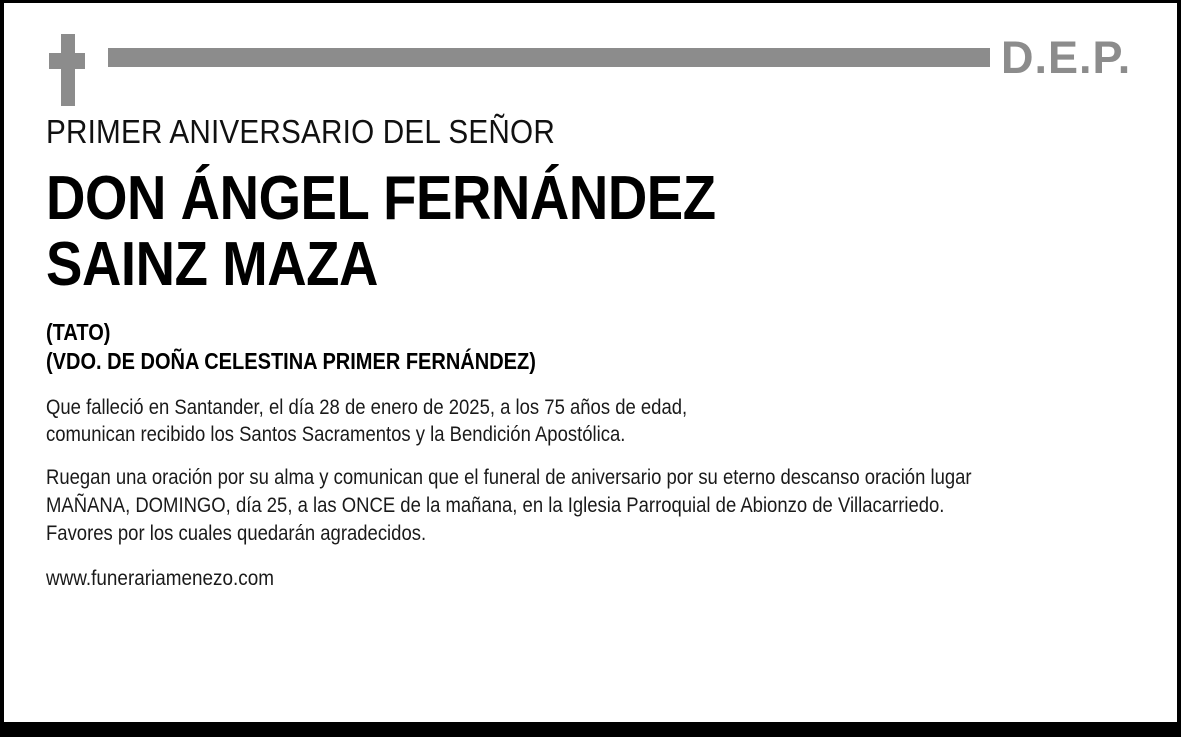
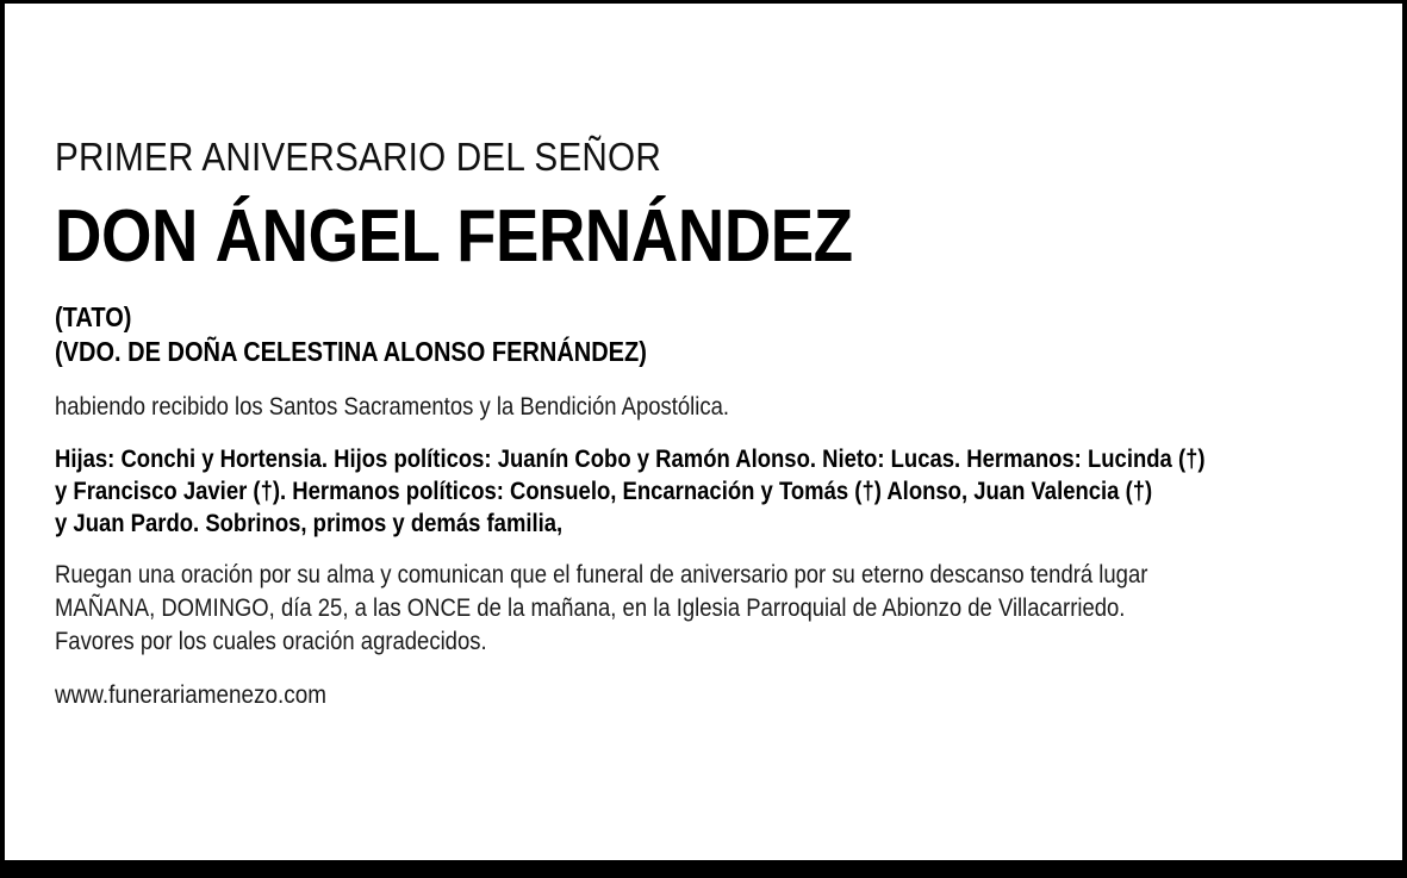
- D.E.P.
  PRIMER ANIVERSARIO DEL SEÑOR
  DON ÁNGEL FERNÁNDEZ
- SAINZ MAZA
  (TATO)
- (VDO. DE DOÑA CELESTINA PRIMER FERNÁNDEZ)
+ (VDO. DE DOÑA CELESTINA ALONSO FERNÁNDEZ)
- Que falleció en Santander, el día 28 de enero de 2025, a los 75 años de edad,
- comunican recibido los Santos Sacramentos y la Bendición Apostólica.
+ habiendo recibido los Santos Sacramentos y la Bendición Apostólica.
+ Hijas: Conchi y Hortensia. Hijos políticos: Juanín Cobo y Ramón Alonso. Nieto: Lucas. Hermanos: Lucinda (†)
+ y Francisco Javier (†). Hermanos políticos: Consuelo, Encarnación y Tomás (†) Alonso, Juan Valencia (†)
+ y Juan Pardo. Sobrinos, primos y demás familia,
- Ruegan una oración por su alma y comunican que el funeral de aniversario por su eterno descanso oración lugar
+ Ruegan una oración por su alma y comunican que el funeral de aniversario por su eterno descanso tendrá lugar
  MAÑANA, DOMINGO, día 25, a las ONCE de la mañana, en la Iglesia Parroquial de Abionzo de Villacarriedo.
- Favores por los cuales quedarán agradecidos.
+ Favores por los cuales oración agradecidos.
  www.funerariamenezo.com
